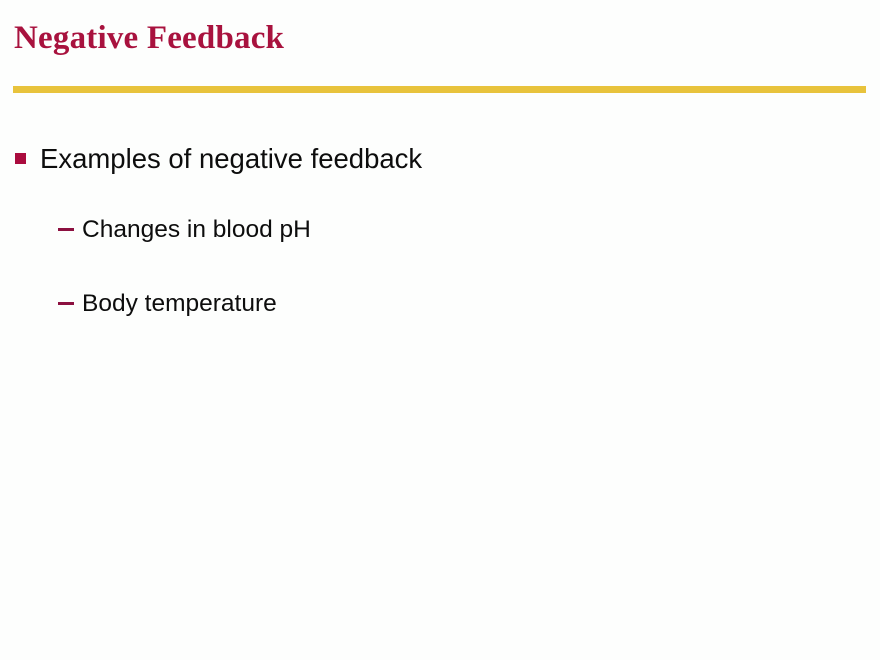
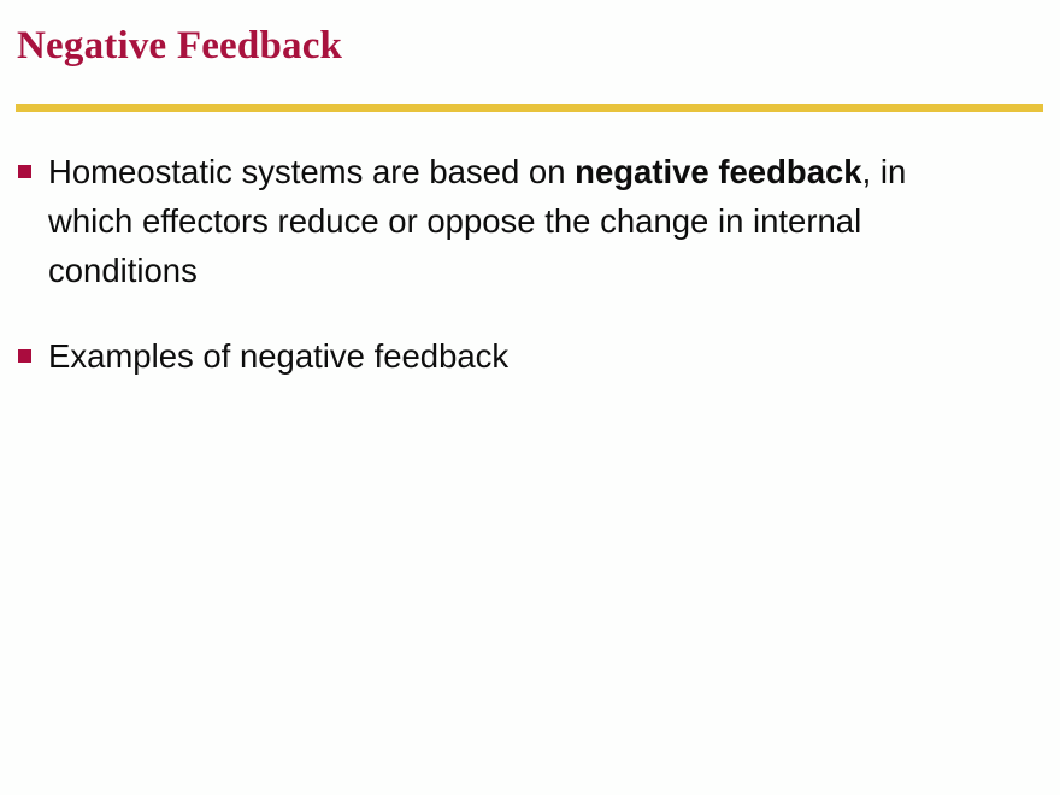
  Negative Feedback
+ Homeostatic systems are based on negative feedback, in which effectors reduce or oppose the change in internal conditions
  Examples of negative feedback
- Changes in blood pH
- Body temperature
